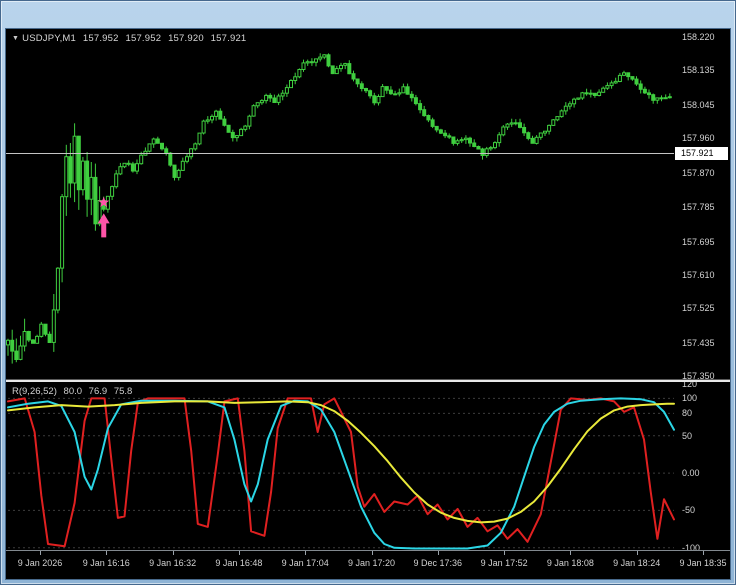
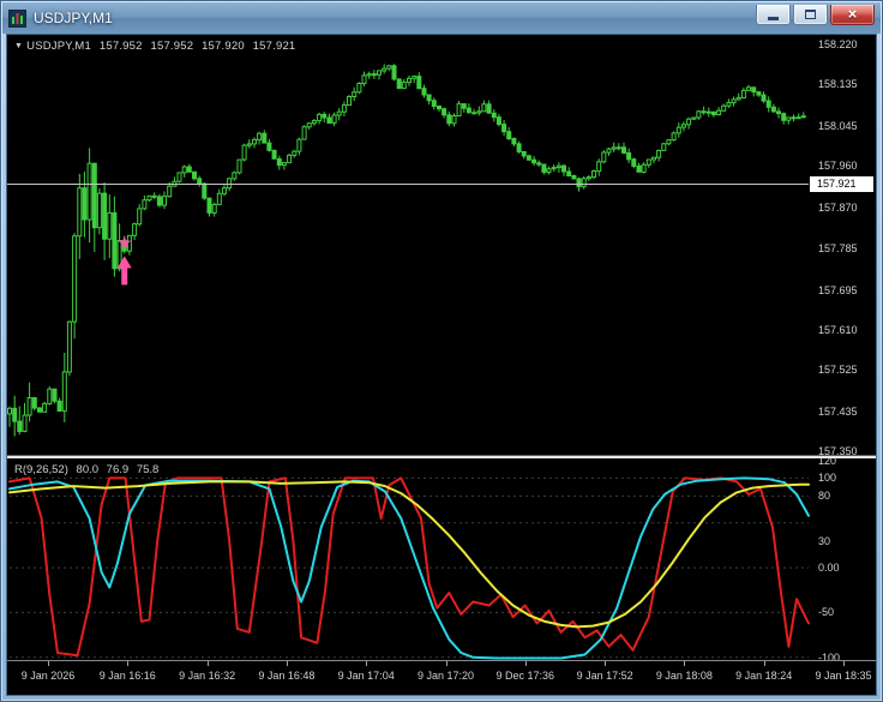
+ USDJPY,M1
+ ×
  USDJPY,M1 157.952 157.952 157.920 157.921
  157.921
  158.220
  158.135
  158.045
  157.960
  157.870
  157.785
  157.695
  157.610
  157.525
  157.435
  157.350
  R(9,26,52) 80.0 76.9 75.8
  120
  100
  80
- 50
+ 30
  0.00
  -50
  -100
  9 Jan 2026
  9 Jan 16:16
  9 Jan 16:32
  9 Jan 16:48
  9 Jan 17:04
  9 Jan 17:20
  9 Dec 17:36
  9 Jan 17:52
  9 Jan 18:08
  9 Jan 18:24
  9 Jan 18:35
